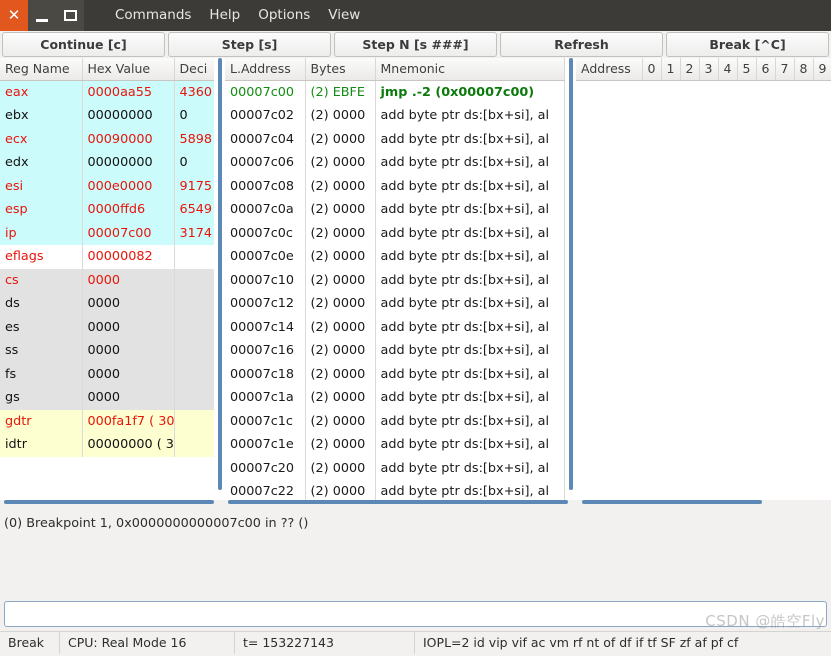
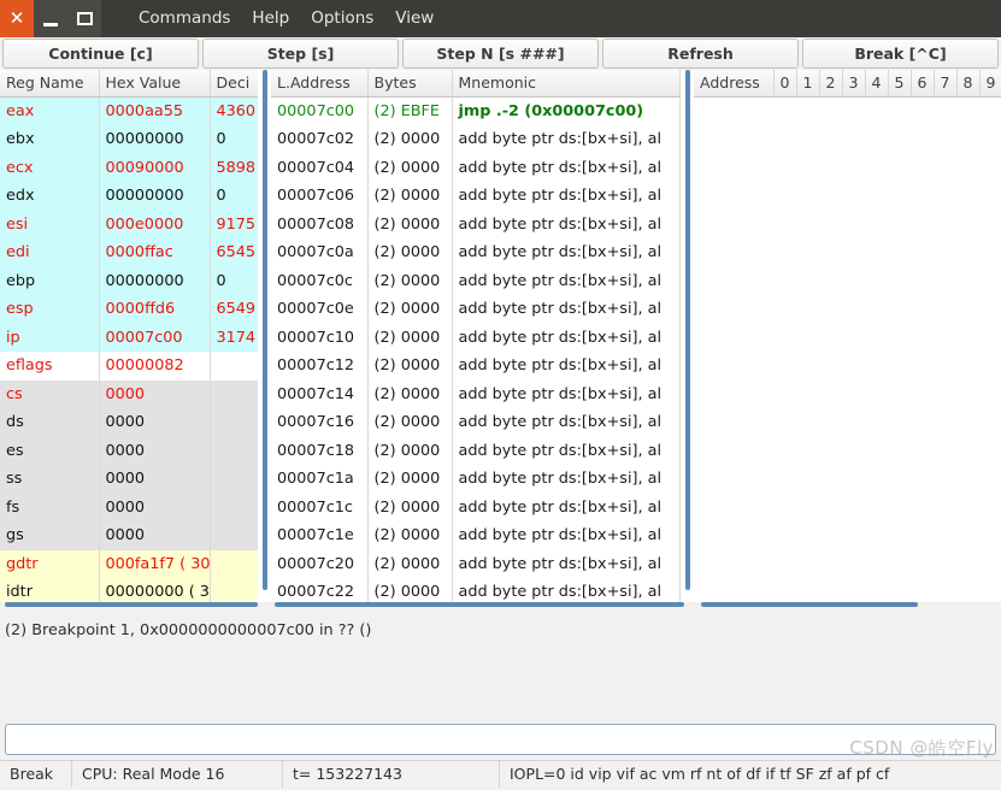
  ✕
  Commands
  Help
  Options
  View
  Continue [c]
  Step [s]
  Step N [s ###]
  Refresh
  Break [^C]
  Reg Name	Hex Value	Deci
  eax	0000aa55	4360
  ebx	00000000	0
  ecx	00090000	5898
  edx	00000000	0
  esi	000e0000	9175
+ edi	0000ffac	6545
+ ebp	00000000	0
  esp	0000ffd6	6549
  ip	00007c00	3174
  eflags	00000082
  cs	0000
  ds	0000
  es	0000
  ss	0000
  fs	0000
  gs	0000
  gdtr	000fa1f7 ( 30
  idtr	00000000 ( 3
  L.Address	Bytes	Mnemonic
  00007c00	(2) EBFE	jmp .-2 (0x00007c00)
  00007c02	(2) 0000	add byte ptr ds:[bx+si], al
  00007c04	(2) 0000	add byte ptr ds:[bx+si], al
  00007c06	(2) 0000	add byte ptr ds:[bx+si], al
  00007c08	(2) 0000	add byte ptr ds:[bx+si], al
  00007c0a	(2) 0000	add byte ptr ds:[bx+si], al
  00007c0c	(2) 0000	add byte ptr ds:[bx+si], al
  00007c0e	(2) 0000	add byte ptr ds:[bx+si], al
  00007c10	(2) 0000	add byte ptr ds:[bx+si], al
  00007c12	(2) 0000	add byte ptr ds:[bx+si], al
  00007c14	(2) 0000	add byte ptr ds:[bx+si], al
  00007c16	(2) 0000	add byte ptr ds:[bx+si], al
  00007c18	(2) 0000	add byte ptr ds:[bx+si], al
  00007c1a	(2) 0000	add byte ptr ds:[bx+si], al
  00007c1c	(2) 0000	add byte ptr ds:[bx+si], al
  00007c1e	(2) 0000	add byte ptr ds:[bx+si], al
  00007c20	(2) 0000	add byte ptr ds:[bx+si], al
  00007c22	(2) 0000	add byte ptr ds:[bx+si], al
  Address	0	1	2	3	4	5	6	7	8	9
- (0) Breakpoint 1, 0x0000000000007c00 in ?? ()
+ (2) Breakpoint 1, 0x0000000000007c00 in ?? ()
  Break
  CPU: Real Mode 16
  t= 153227143
- IOPL=2 id vip vif ac vm rf nt of df if tf SF zf af pf cf
+ IOPL=0 id vip vif ac vm rf nt of df if tf SF zf af pf cf
  CSDN @皓空Fly
